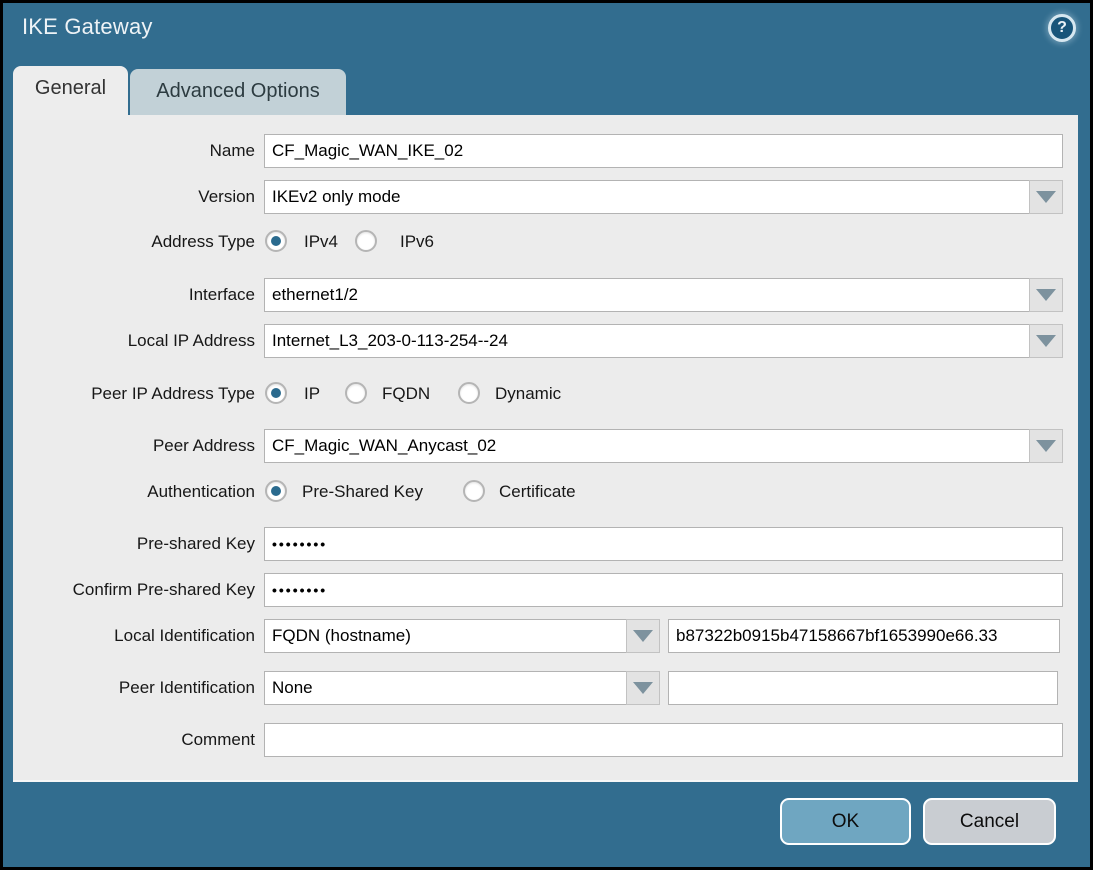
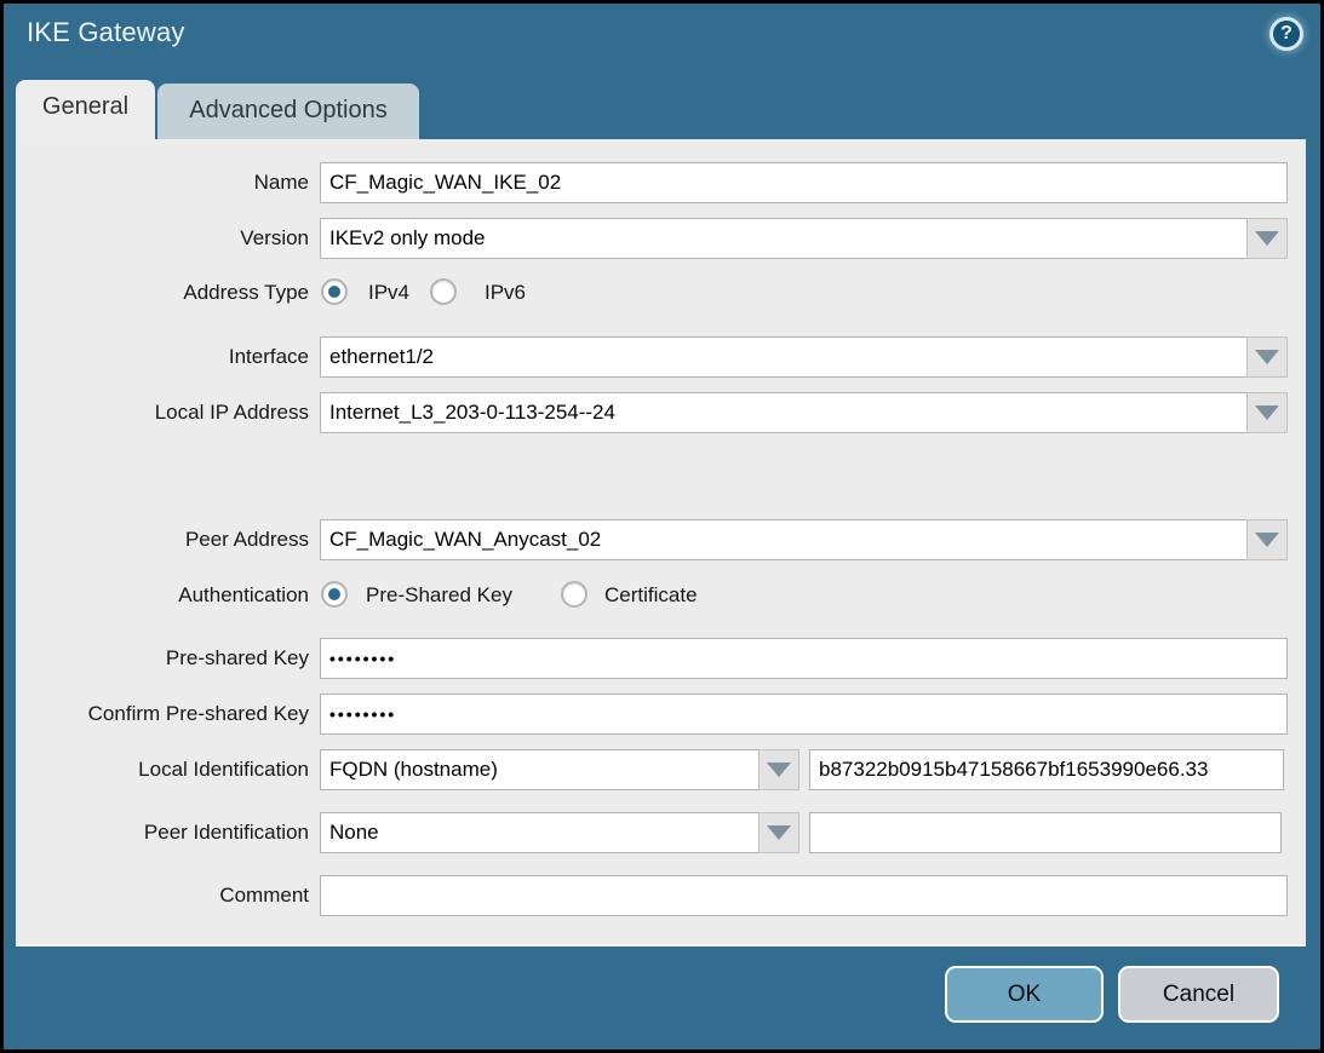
  IKE Gateway
  ?
  General
  Advanced Options
  Name
  CF_Magic_WAN_IKE_02
  Version
  IKEv2 only mode
  Address Type
  IPv4
  IPv6
  Interface
  ethernet1/2
  Local IP Address
  Internet_L3_203-0-113-254--24
- Peer IP Address Type
- IP
- FQDN
- Dynamic
  Peer Address
  CF_Magic_WAN_Anycast_02
  Authentication
  Pre-Shared Key
  Certificate
  Pre-shared Key
  ••••••••
  Confirm Pre-shared Key
  ••••••••
  Local Identification
  FQDN (hostname)
  b87322b0915b47158667bf1653990e66.33
  Peer Identification
  None
  Comment
  OK
  Cancel
